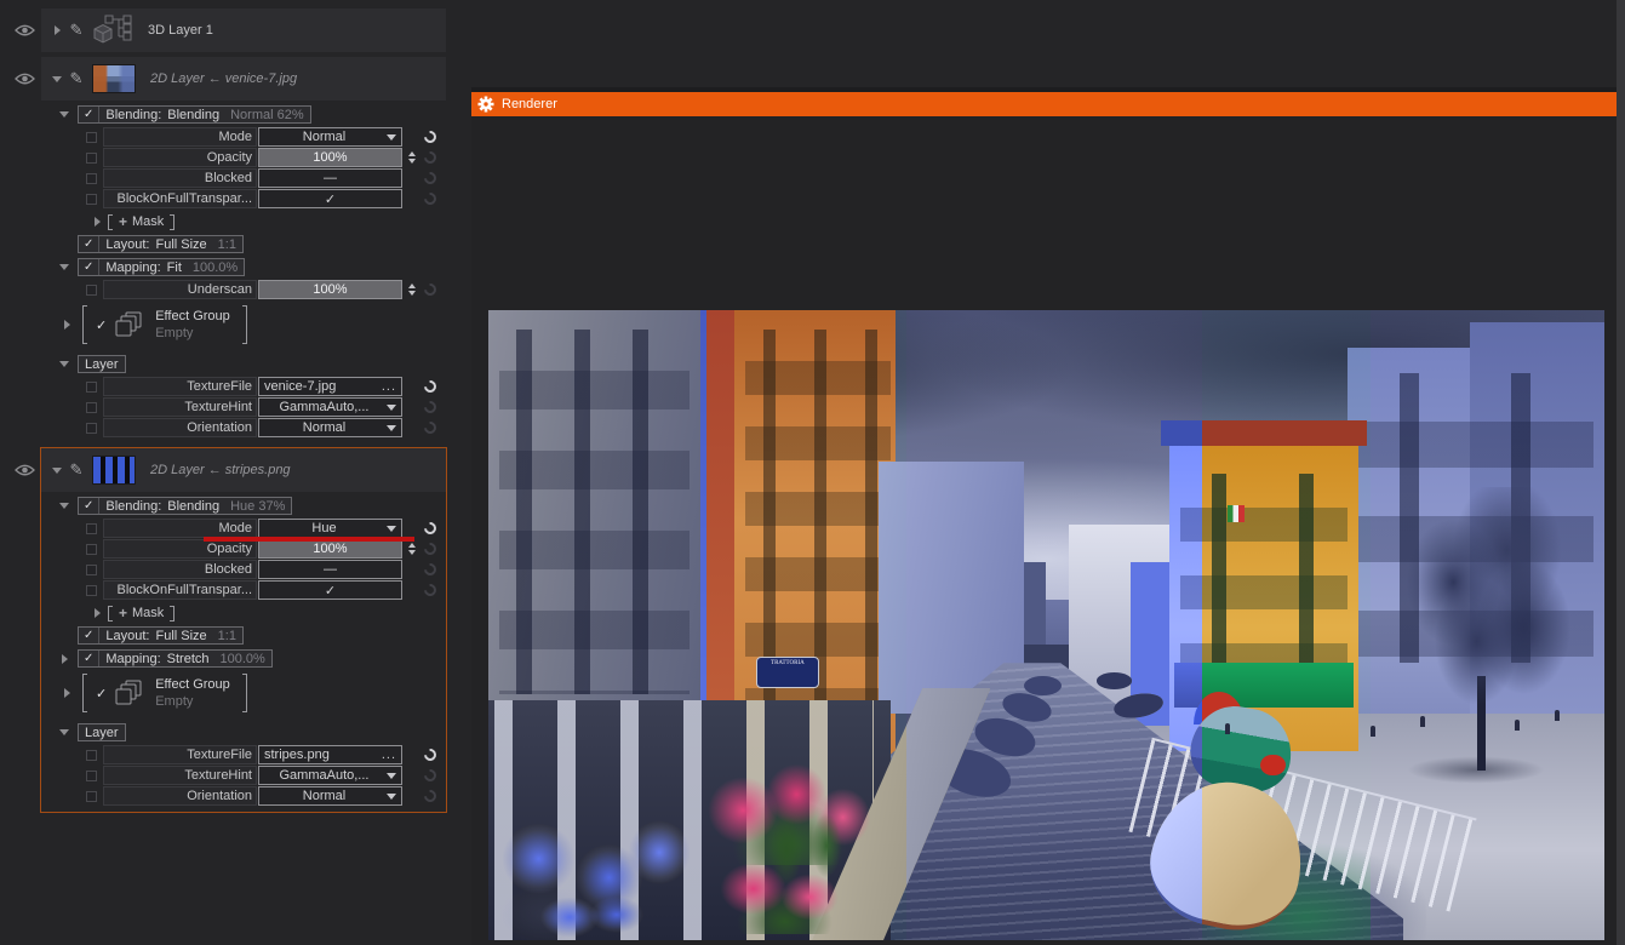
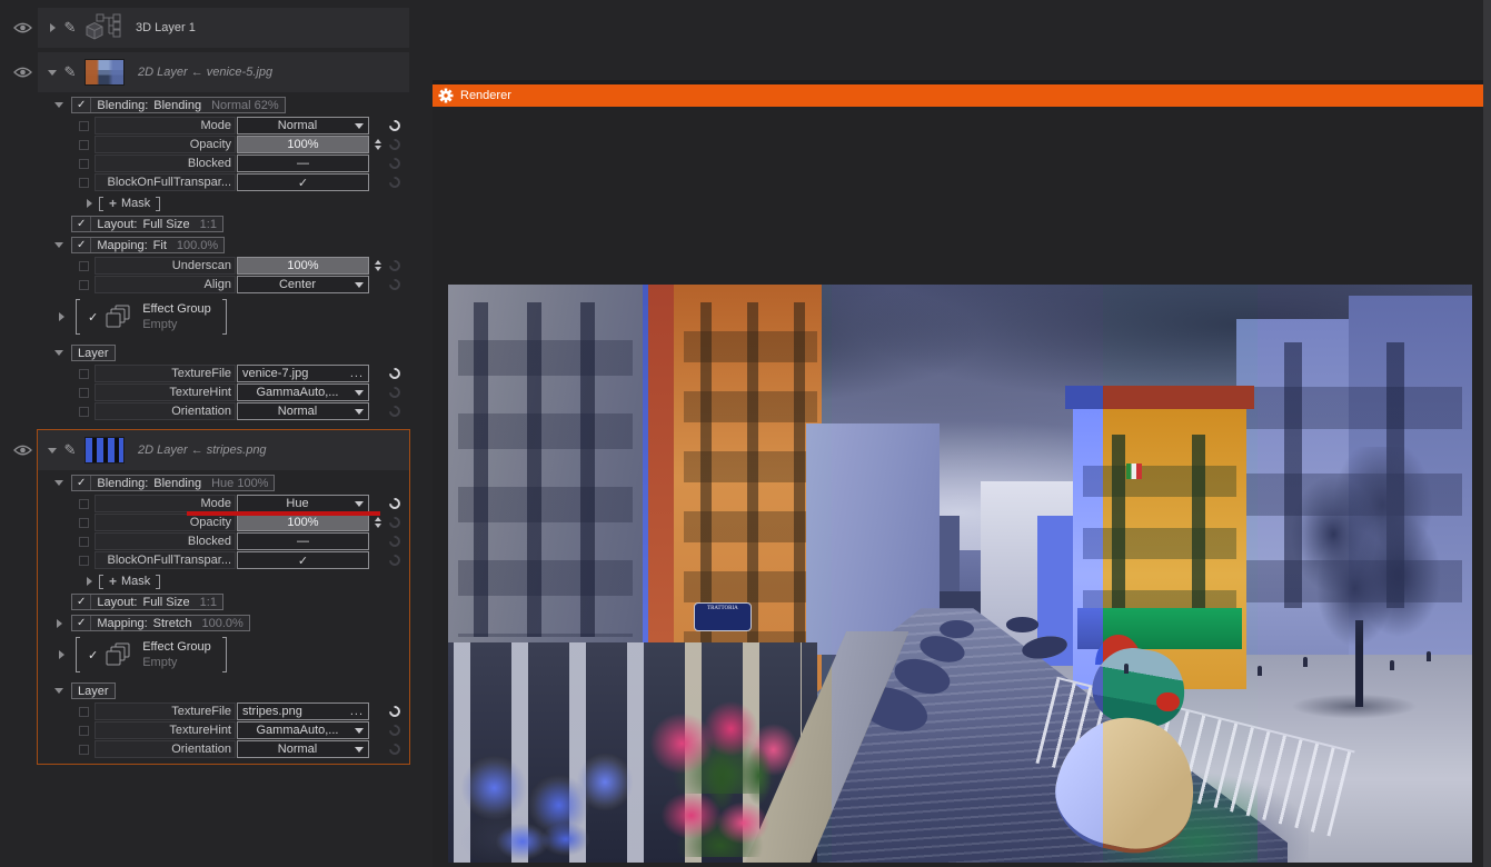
  ✎
  3D Layer 1
  ✎
- 2D Layer ← venice-7.jpg
+ 2D Layer ← venice-5.jpg
  ✓
  Blending:
  Blending
  Normal 62%
  Mode
  Normal
  Opacity
  100%
  Blocked
  —
  BlockOnFullTranspar...
  ✓
  +
  Mask
  ✓
  Layout:
  Full Size
  1:1
  ✓
  Mapping:
  Fit
  100.0%
  Underscan
  100%
+ Align
+ Center
  ✓
  Effect Group
  Empty
  Layer
  TextureFile
  venice-7.jpg
  ...
  TextureHint
  GammaAuto,...
  Orientation
  Normal
  ✎
  2D Layer ← stripes.png
  ✓
  Blending:
  Blending
- Hue 37%
+ Hue 100%
  Mode
  Hue
  Opacity
  100%
  Blocked
  —
  BlockOnFullTranspar...
  ✓
  +
  Mask
  ✓
  Layout:
  Full Size
  1:1
  ✓
  Mapping:
  Stretch
  100.0%
  ✓
  Effect Group
  Empty
  Layer
  TextureFile
  stripes.png
  ...
  TextureHint
  GammaAuto,...
  Orientation
  Normal
  Renderer
